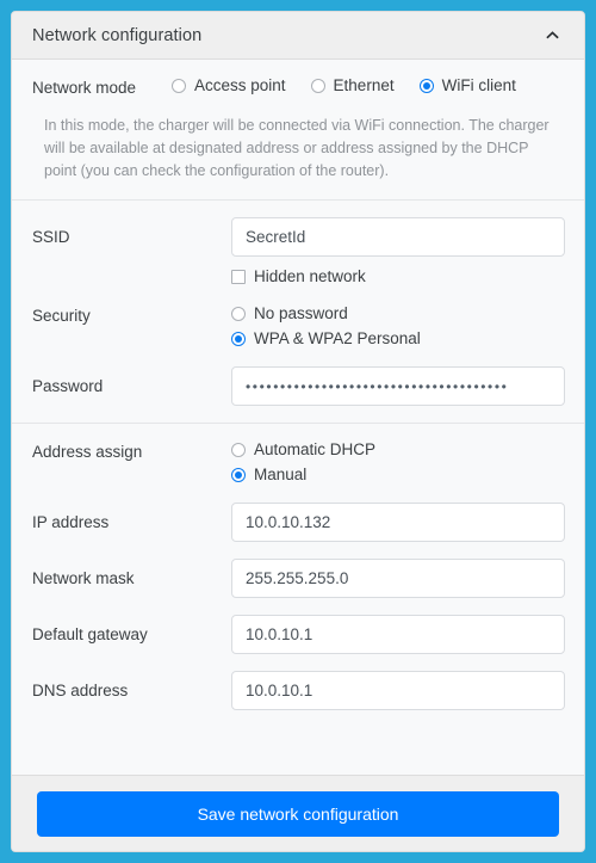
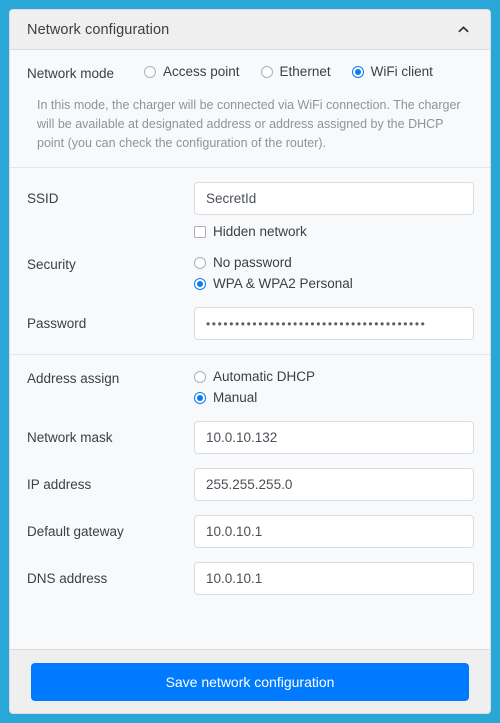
  Network configuration
  Network mode
  Access point
  Ethernet
  WiFi client
  In this mode, the charger will be connected via WiFi connection. The charger will be available at designated address or address assigned by the DHCP point (you can check the configuration of the router).
  SSID
  SecretId
  Hidden network
  Security
  No password
  WPA & WPA2 Personal
  Password
  ••••••••••••••••••••••••••••••••••••••
  Address assign
  Automatic DHCP
  Manual
- IP address
+ Network mask
  10.0.10.132
- Network mask
+ IP address
  255.255.255.0
  Default gateway
  10.0.10.1
  DNS address
  10.0.10.1
  Save network configuration
